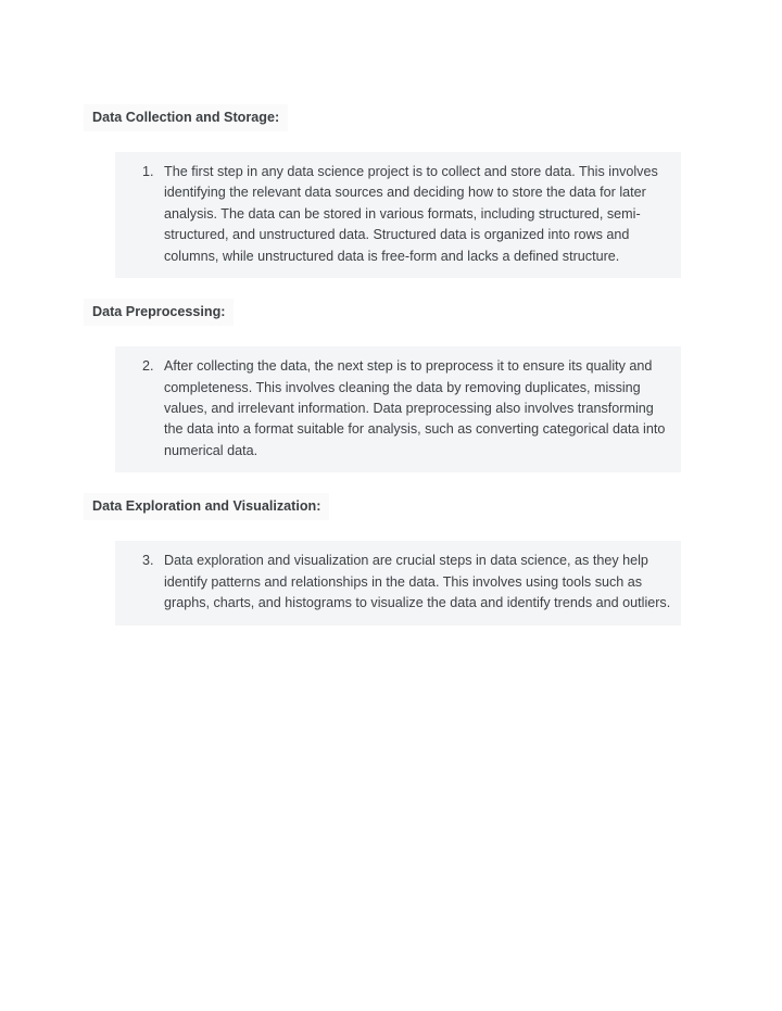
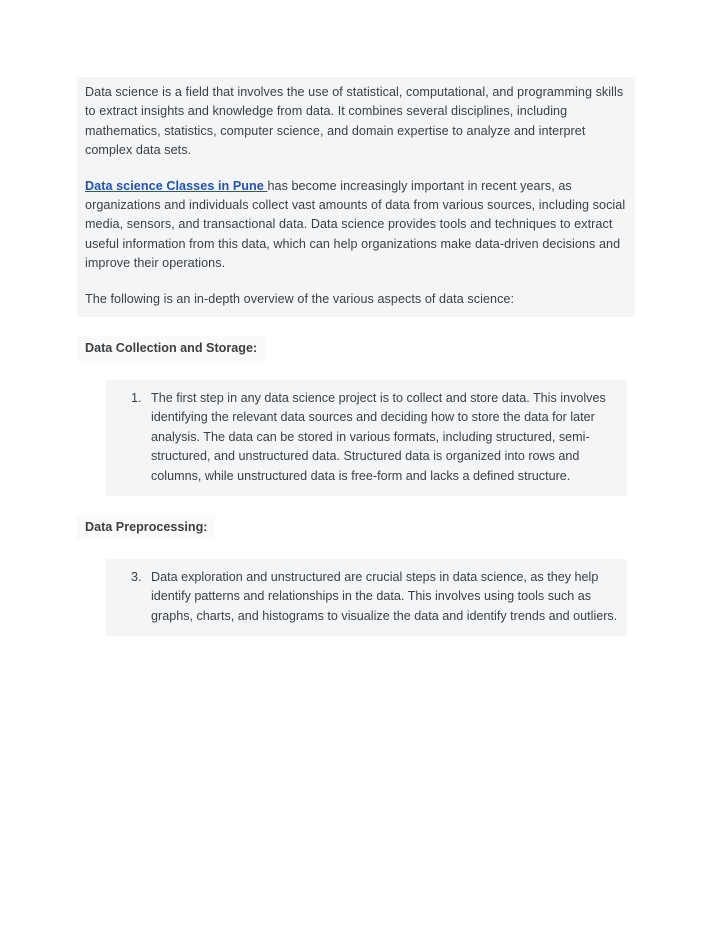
+ Data science is a field that involves the use of statistical, computational, and programming skills to extract insights and knowledge from data. It combines several disciplines, including mathematics, statistics, computer science, and domain expertise to analyze and interpret complex data sets.
+ Data science Classes in Pune has become increasingly important in recent years, as organizations and individuals collect vast amounts of data from various sources, including social media, sensors, and transactional data. Data science provides tools and techniques to extract useful information from this data, which can help organizations make data-driven decisions and improve their operations.
+ The following is an in-depth overview of the various aspects of data science:
  Data Collection and Storage:
  The first step in any data science project is to collect and store data. This involves identifying the relevant data sources and deciding how to store the data for later analysis. The data can be stored in various formats, including structured, semi-structured, and unstructured data. Structured data is organized into rows and columns, while unstructured data is free-form and lacks a defined structure.
  Data Preprocessing:
- After collecting the data, the next step is to preprocess it to ensure its quality and completeness. This involves cleaning the data by removing duplicates, missing values, and irrelevant information. Data preprocessing also involves transforming the data into a format suitable for analysis, such as converting categorical data into numerical data.
- Data Exploration and Visualization:
- Data exploration and visualization are crucial steps in data science, as they help identify patterns and relationships in the data. This involves using tools such as graphs, charts, and histograms to visualize the data and identify trends and outliers.
+ Data exploration and unstructured are crucial steps in data science, as they help identify patterns and relationships in the data. This involves using tools such as graphs, charts, and histograms to visualize the data and identify trends and outliers.
